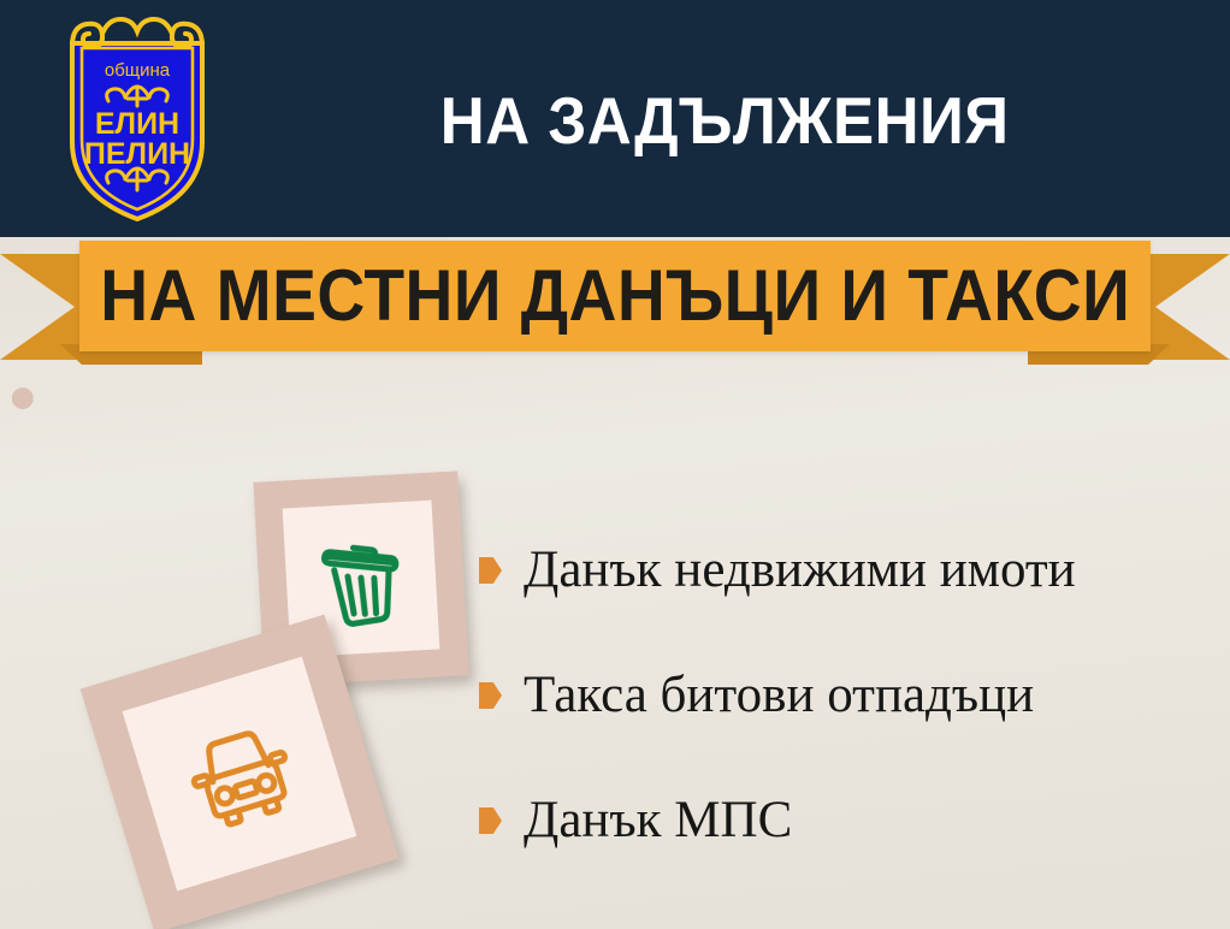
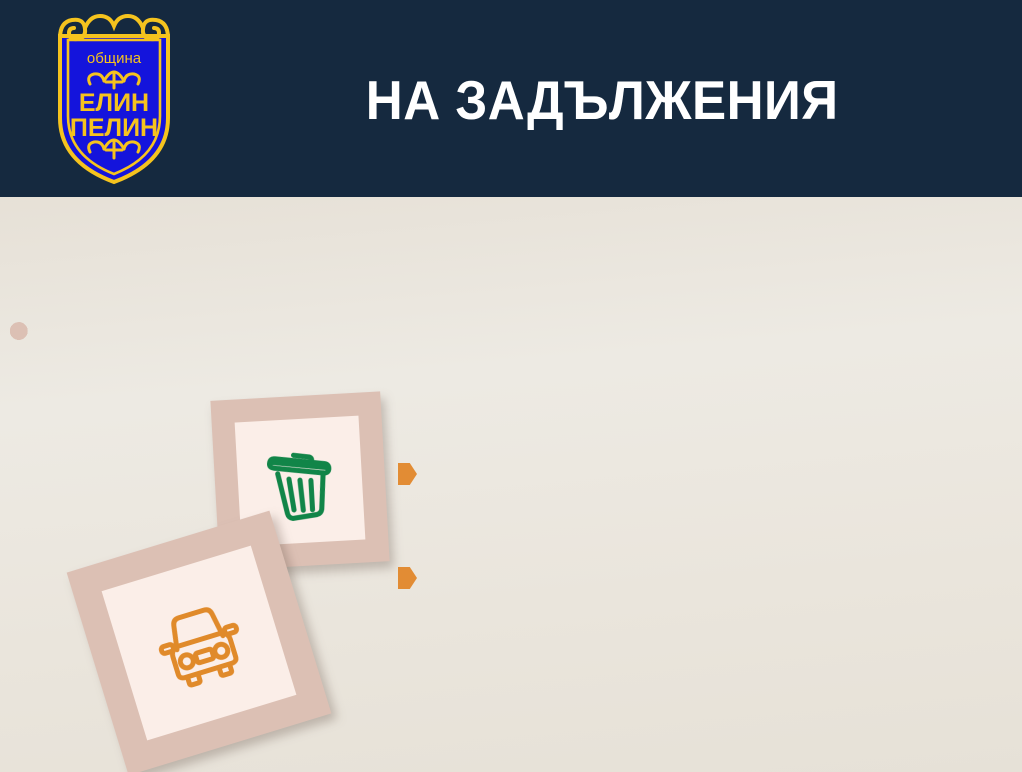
  община
  ЕЛИН
  ПЕЛИН
  НА ЗАДЪЛЖЕНИЯ
- НА МЕСТНИ ДАНЪЦИ И ТАКСИ
- Данък недвижими имоти
- Такса битови отпадъци
- Данък МПС
